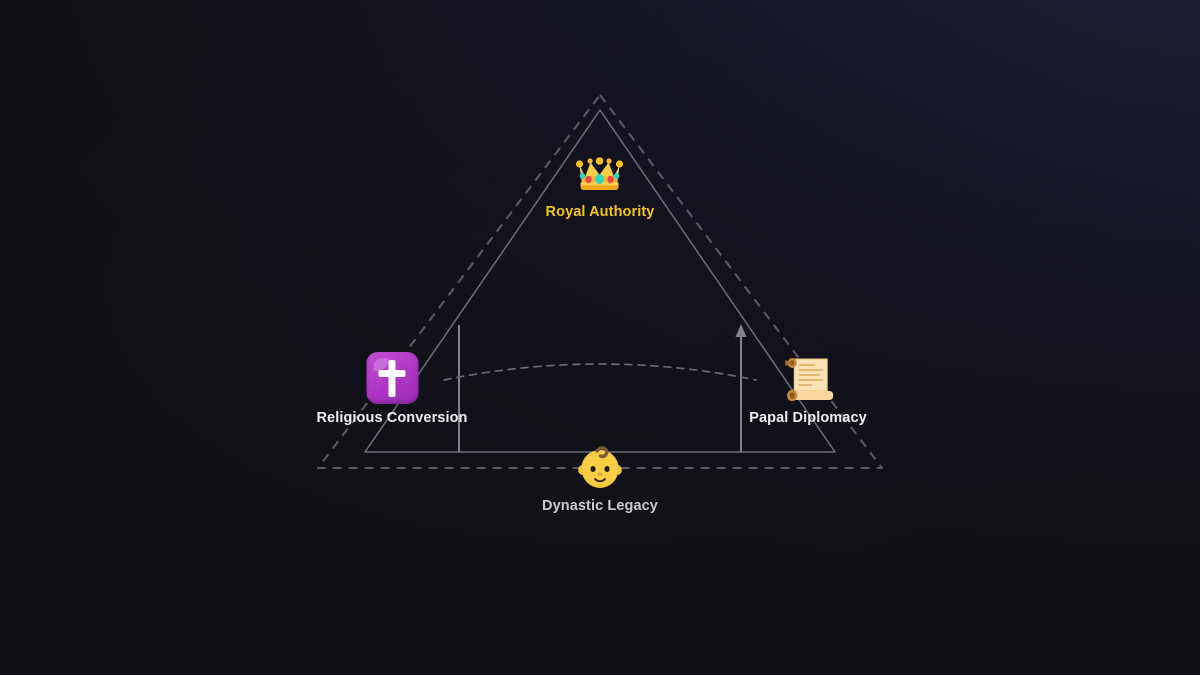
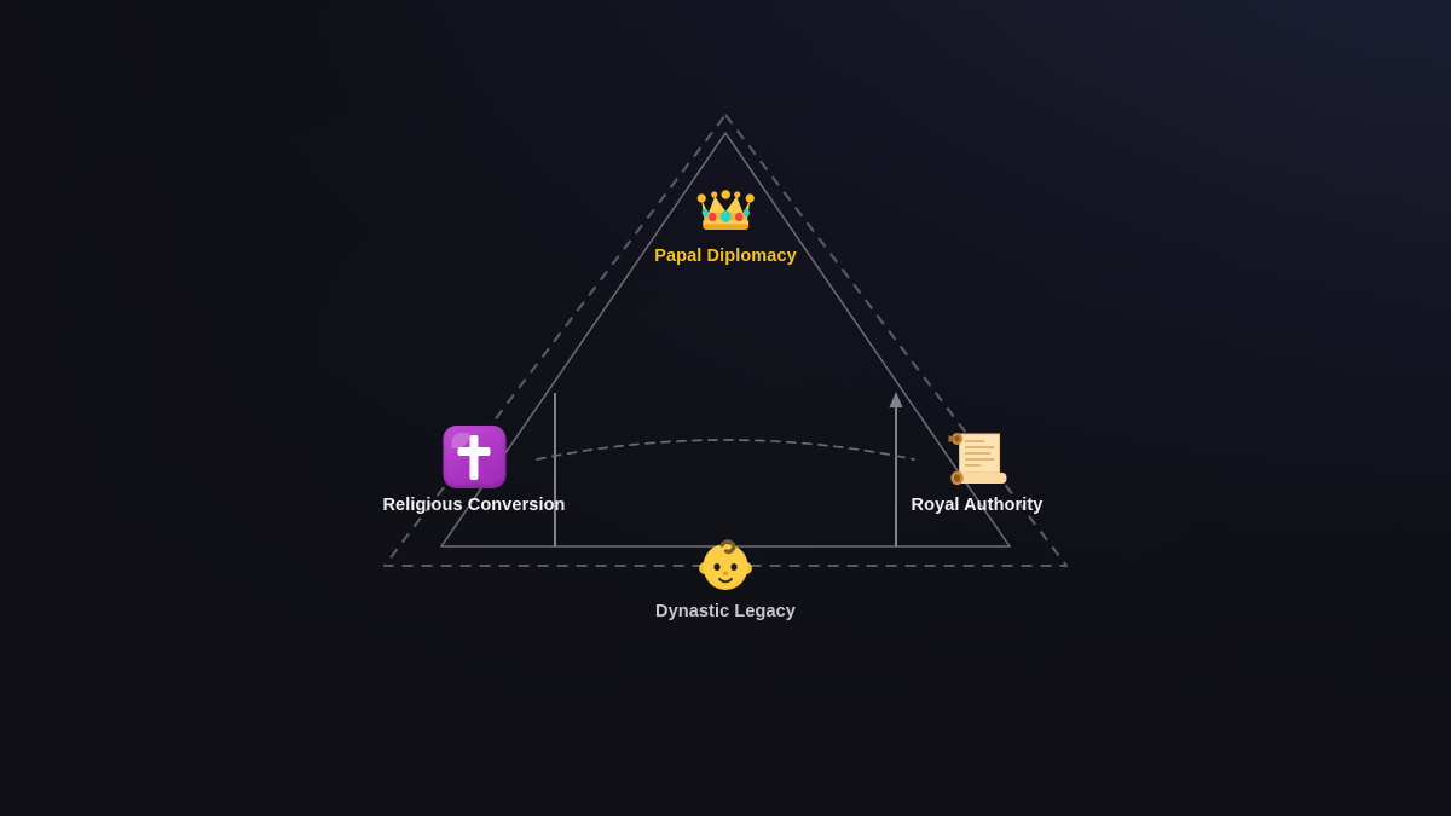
- Royal Authority
+ Papal Diplomacy
  Religious Conversion
- Papal Diplomacy
+ Royal Authority
  Dynastic Legacy
